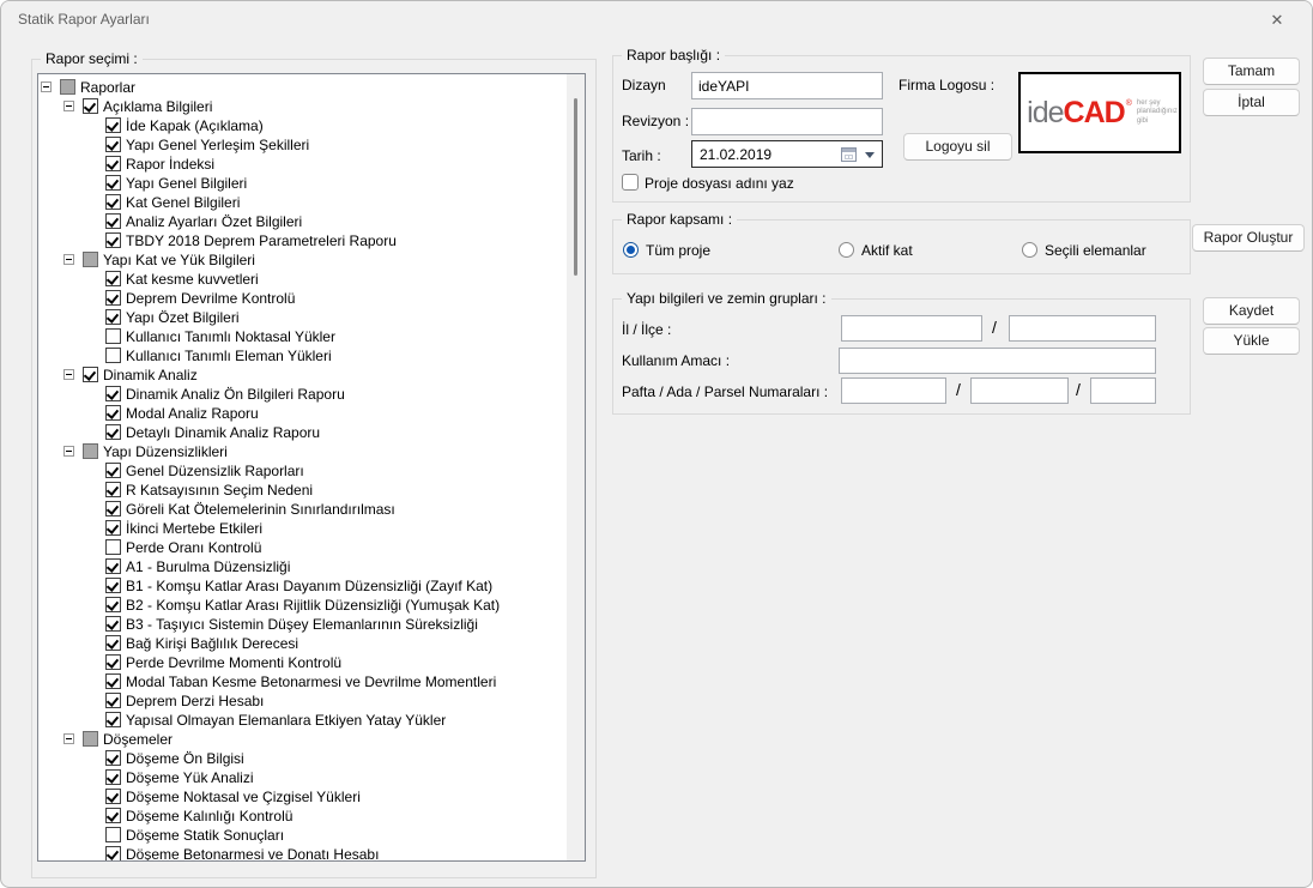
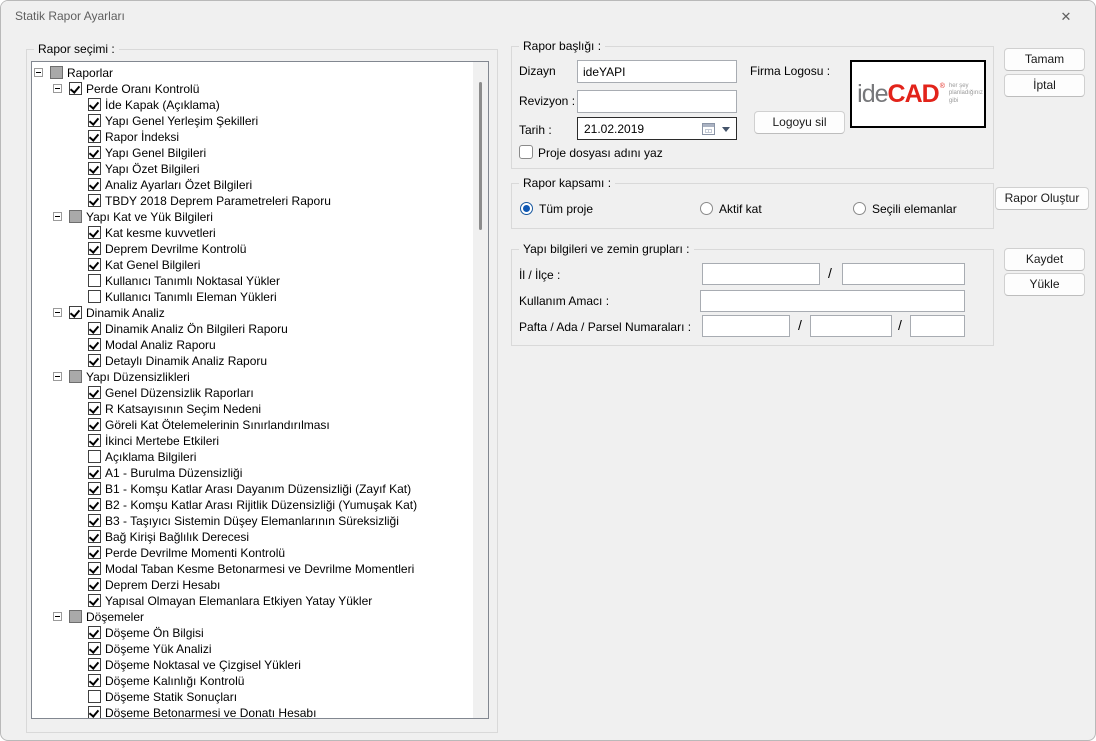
  Statik Rapor Ayarları
  ✕
  Rapor seçimi :
  Raporlar
- Açıklama Bilgileri
+ Perde Oranı Kontrolü
  İde Kapak (Açıklama)
  Yapı Genel Yerleşim Şekilleri
  Rapor İndeksi
  Yapı Genel Bilgileri
- Kat Genel Bilgileri
+ Yapı Özet Bilgileri
  Analiz Ayarları Özet Bilgileri
  TBDY 2018 Deprem Parametreleri Raporu
  Yapı Kat ve Yük Bilgileri
  Kat kesme kuvvetleri
  Deprem Devrilme Kontrolü
- Yapı Özet Bilgileri
+ Kat Genel Bilgileri
  Kullanıcı Tanımlı Noktasal Yükler
  Kullanıcı Tanımlı Eleman Yükleri
  Dinamik Analiz
  Dinamik Analiz Ön Bilgileri Raporu
  Modal Analiz Raporu
  Detaylı Dinamik Analiz Raporu
  Yapı Düzensizlikleri
  Genel Düzensizlik Raporları
  R Katsayısının Seçim Nedeni
  Göreli Kat Ötelemelerinin Sınırlandırılması
  İkinci Mertebe Etkileri
- Perde Oranı Kontrolü
+ Açıklama Bilgileri
  A1 - Burulma Düzensizliği
  B1 - Komşu Katlar Arası Dayanım Düzensizliği (Zayıf Kat)
  B2 - Komşu Katlar Arası Rijitlik Düzensizliği (Yumuşak Kat)
  B3 - Taşıyıcı Sistemin Düşey Elemanlarının Süreksizliği
  Bağ Kirişi Bağlılık Derecesi
  Perde Devrilme Momenti Kontrolü
  Modal Taban Kesme Betonarmesi ve Devrilme Momentleri
  Deprem Derzi Hesabı
  Yapısal Olmayan Elemanlara Etkiyen Yatay Yükler
  Döşemeler
  Döşeme Ön Bilgisi
  Döşeme Yük Analizi
  Döşeme Noktasal ve Çizgisel Yükleri
  Döşeme Kalınlığı Kontrolü
  Döşeme Statik Sonuçları
  Döşeme Betonarmesi ve Donatı Hesabı
  Rapor başlığı :
  Dizayn
  ideYAPI
  Revizyon :
  Tarih :
  21.02.2019
  Proje dosyası adını yaz
  Firma Logosu :
  Logoyu sil
  ide
  CAD
  Rapor kapsamı :
  Tüm proje
  Aktif kat
  Seçili elemanlar
  Yapı bilgileri ve zemin grupları :
  İl / İlçe :
  /
  Kullanım Amacı :
  Pafta / Ada / Parsel Numaraları :
  /
  /
  Tamam
  İptal
  Rapor Oluştur
  Kaydet
  Yükle
